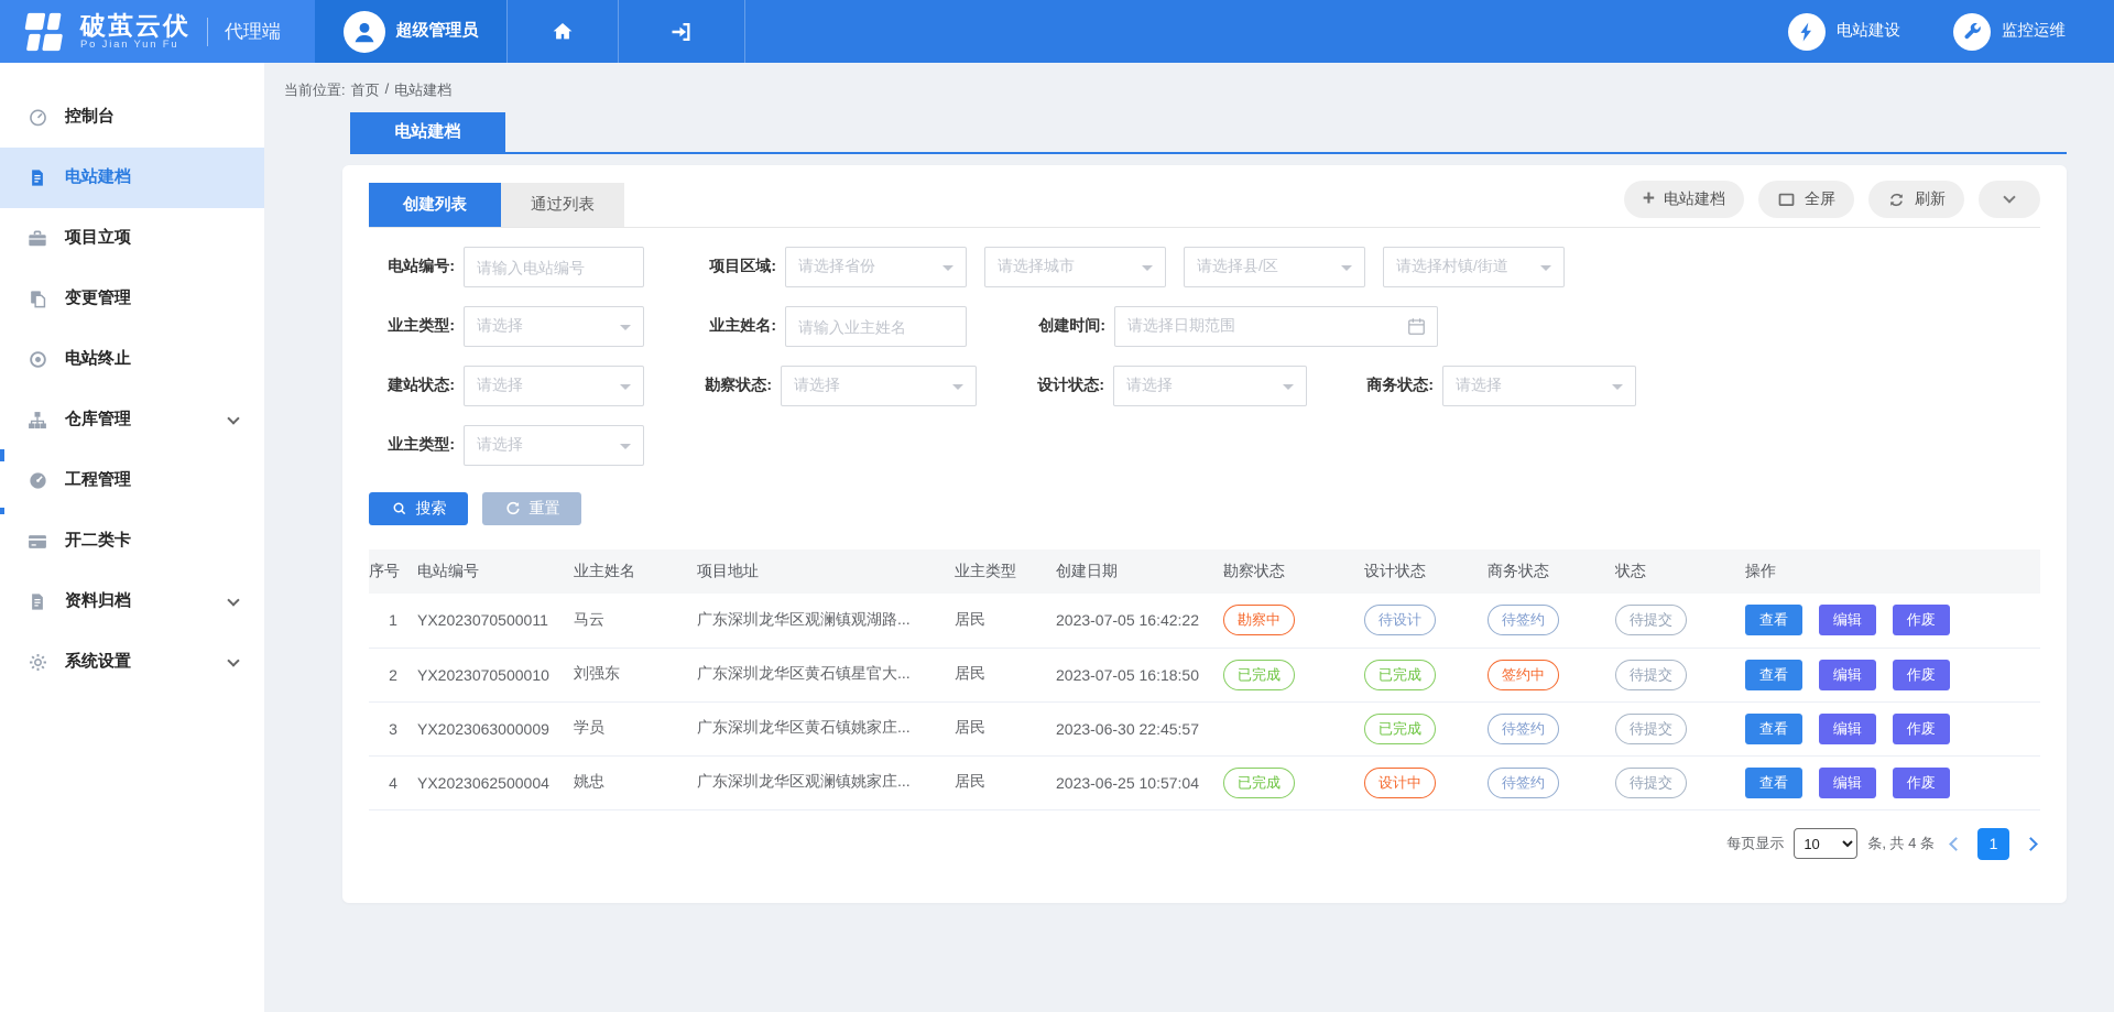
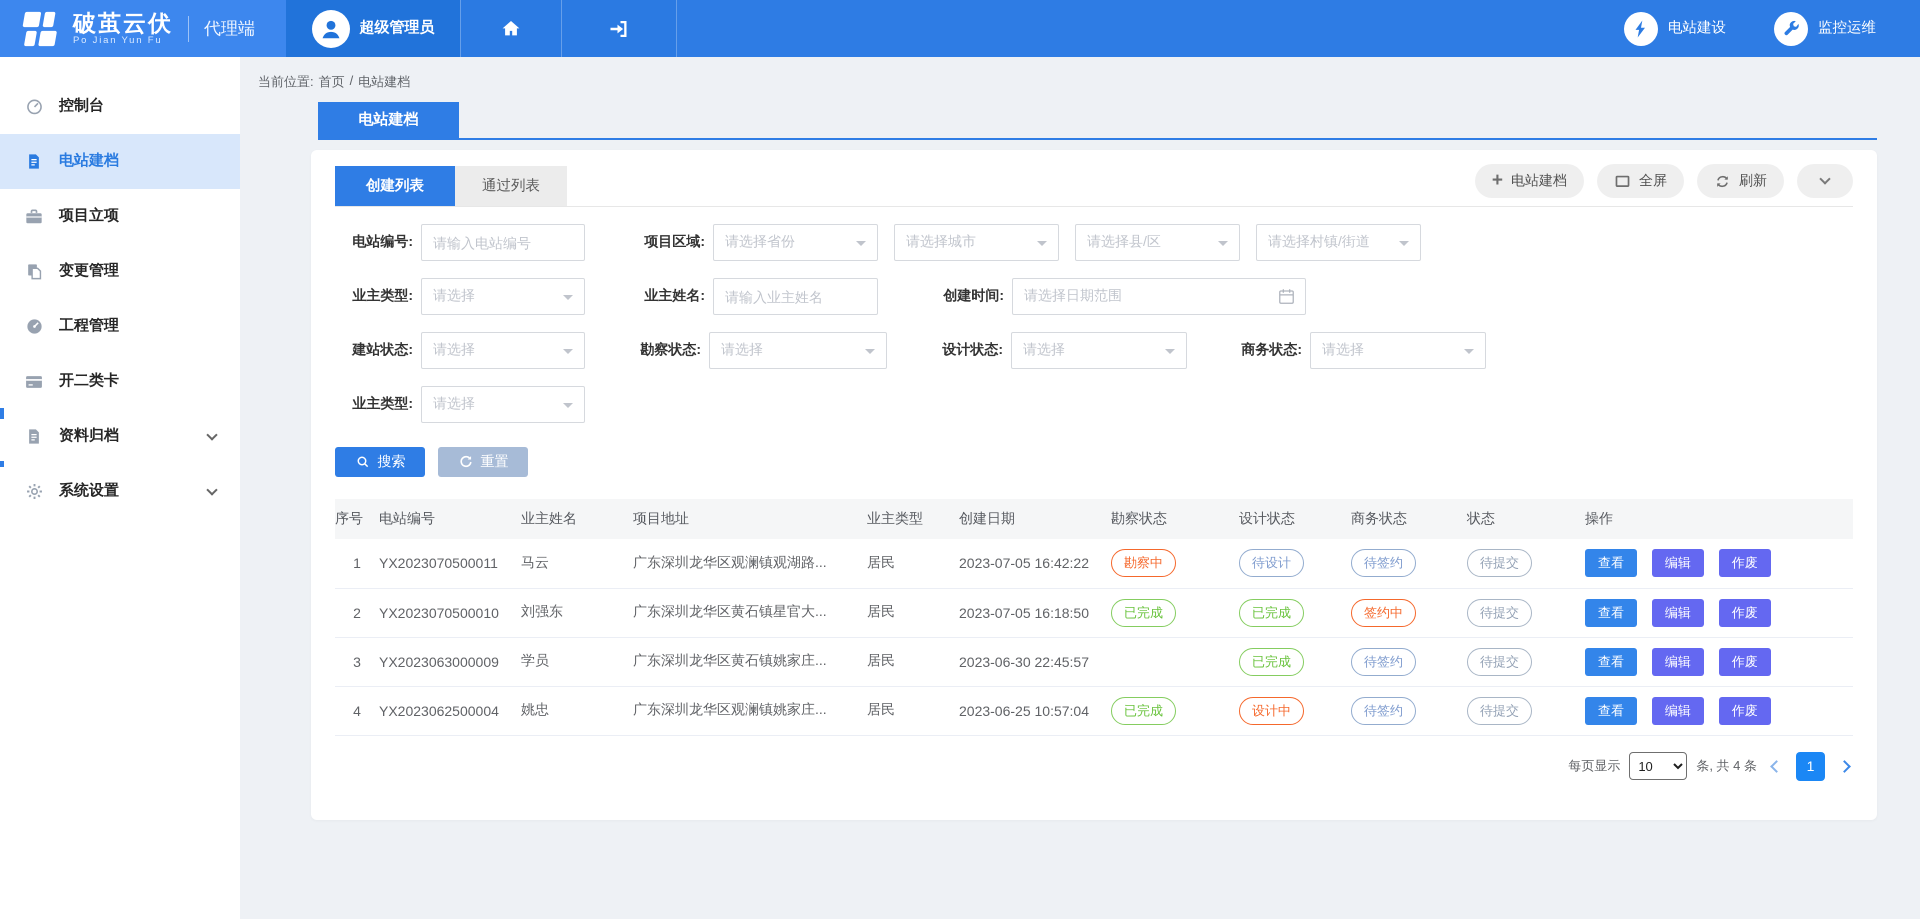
  破茧云伏
  Po Jian Yun Fu
  代理端
  超级管理员
  电站建设
  监控运维
  控制台
  电站建档
  项目立项
  变更管理
- 电站终止
- 仓库管理
  工程管理
  开二类卡
  资料归档
  系统设置
  当前位置:
  首页
  /
  电站建档
  电站建档
  创建列表
  通过列表
  +
  电站建档
  全屏
  刷新
  电站编号:
  请输入电站编号
  项目区域:
  请选择省份
  请选择城市
  请选择县/区
  请选择村镇/街道
  业主类型:
  请选择
  业主姓名:
  请输入业主姓名
  创建时间:
  请选择日期范围
  建站状态:
  请选择
  勘察状态:
  请选择
  设计状态:
  请选择
  商务状态:
  请选择
  业主类型:
  请选择
  搜索
  重置
  序号	电站编号	业主姓名	项目地址	业主类型	创建日期	勘察状态	设计状态	商务状态	状态	操作
  1	YX2023070500011	马云	广东深圳龙华区观澜镇观湖路...	居民	2023-07-05 16:42:22	勘察中	待设计	待签约	待提交	查看 编辑 作废
  2	YX2023070500010	刘强东	广东深圳龙华区黄石镇星官大...	居民	2023-07-05 16:18:50	已完成	已完成	签约中	待提交	查看 编辑 作废
  3	YX2023063000009	学员	广东深圳龙华区黄石镇姚家庄...	居民	2023-06-30 22:45:57		已完成	待签约	待提交	查看 编辑 作废
  4	YX2023062500004	姚忠	广东深圳龙华区观澜镇姚家庄...	居民	2023-06-25 10:57:04	已完成	设计中	待签约	待提交	查看 编辑 作废
  每页显示
  10
  条, 共 4 条
  1
